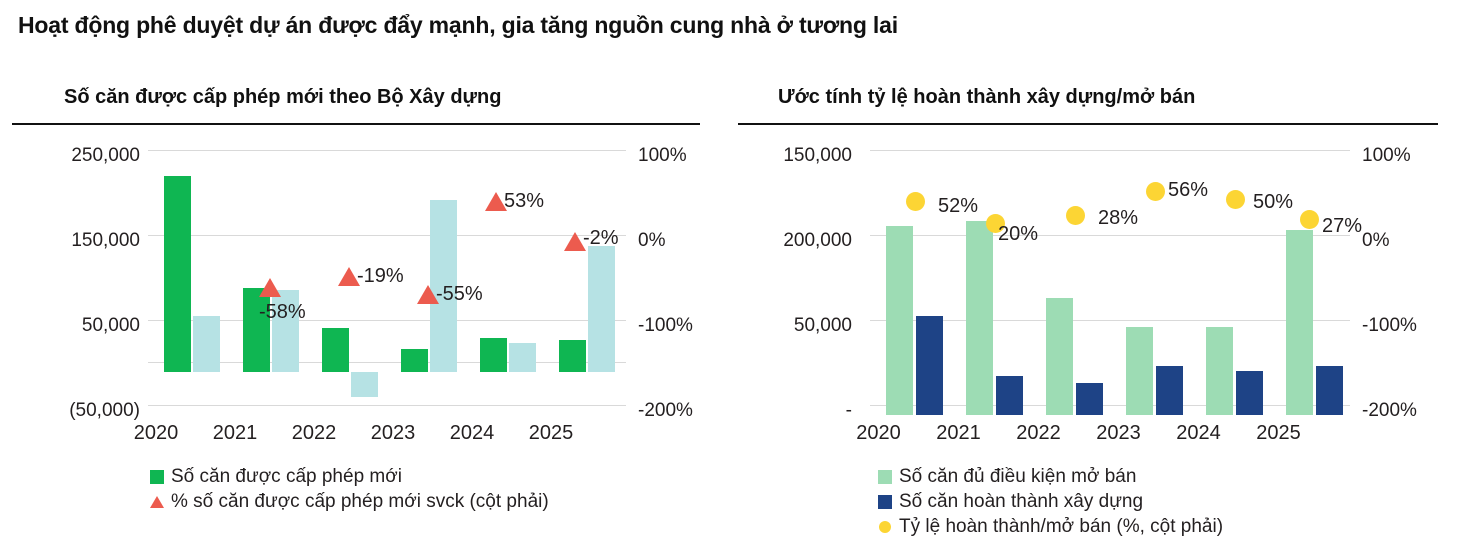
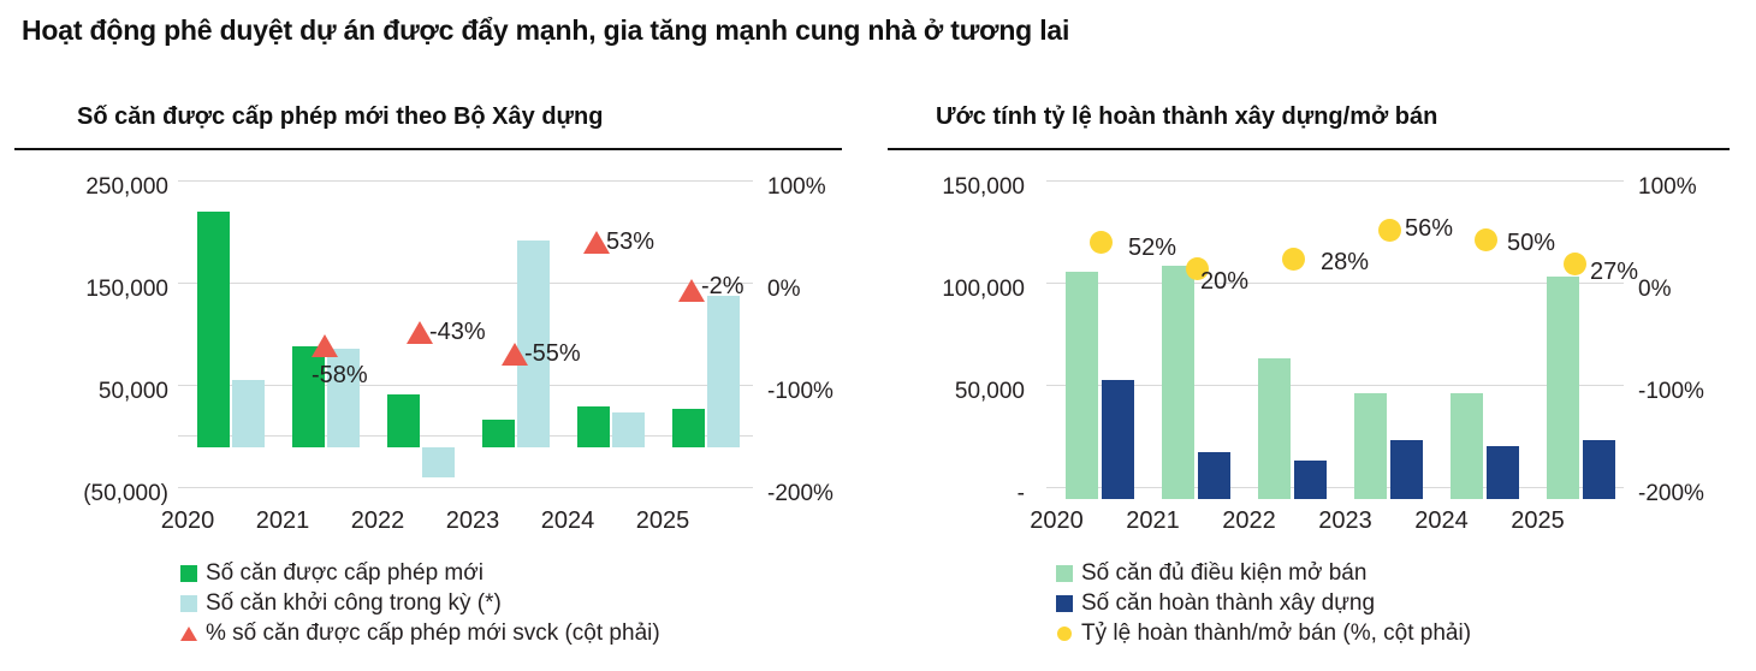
- Hoạt động phê duyệt dự án được đẩy mạnh, gia tăng nguồn cung nhà ở tương lai
+ Hoạt động phê duyệt dự án được đẩy mạnh, gia tăng mạnh cung nhà ở tương lai
  Số căn được cấp phép mới theo Bộ Xây dựng
  250,000
  150,000
  50,000
  (50,000)
  100%
  0%
  -100%
  -200%
  -58%
- -19%
+ -43%
  -55%
  53%
  -2%
  2020
  2021
  2022
  2023
  2024
  2025
  Số căn được cấp phép mới
+ Số căn khởi công trong kỳ (*)
  % số căn được cấp phép mới svck (cột phải)
  Ước tính tỷ lệ hoàn thành xây dựng/mở bán
  150,000
- 200,000
+ 100,000
  50,000
  -
  100%
  0%
  -100%
  -200%
  52%
  20%
  28%
  56%
  50%
  27%
  2020
  2021
  2022
  2023
  2024
  2025
  Số căn đủ điều kiện mở bán
  Số căn hoàn thành xây dựng
  Tỷ lệ hoàn thành/mở bán (%, cột phải)
